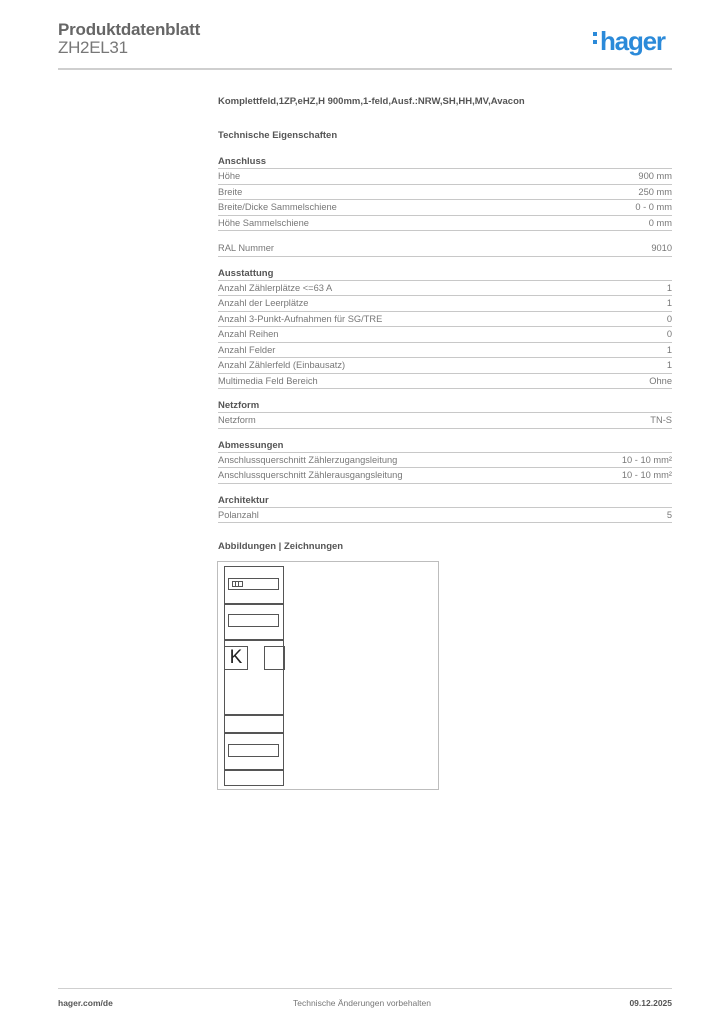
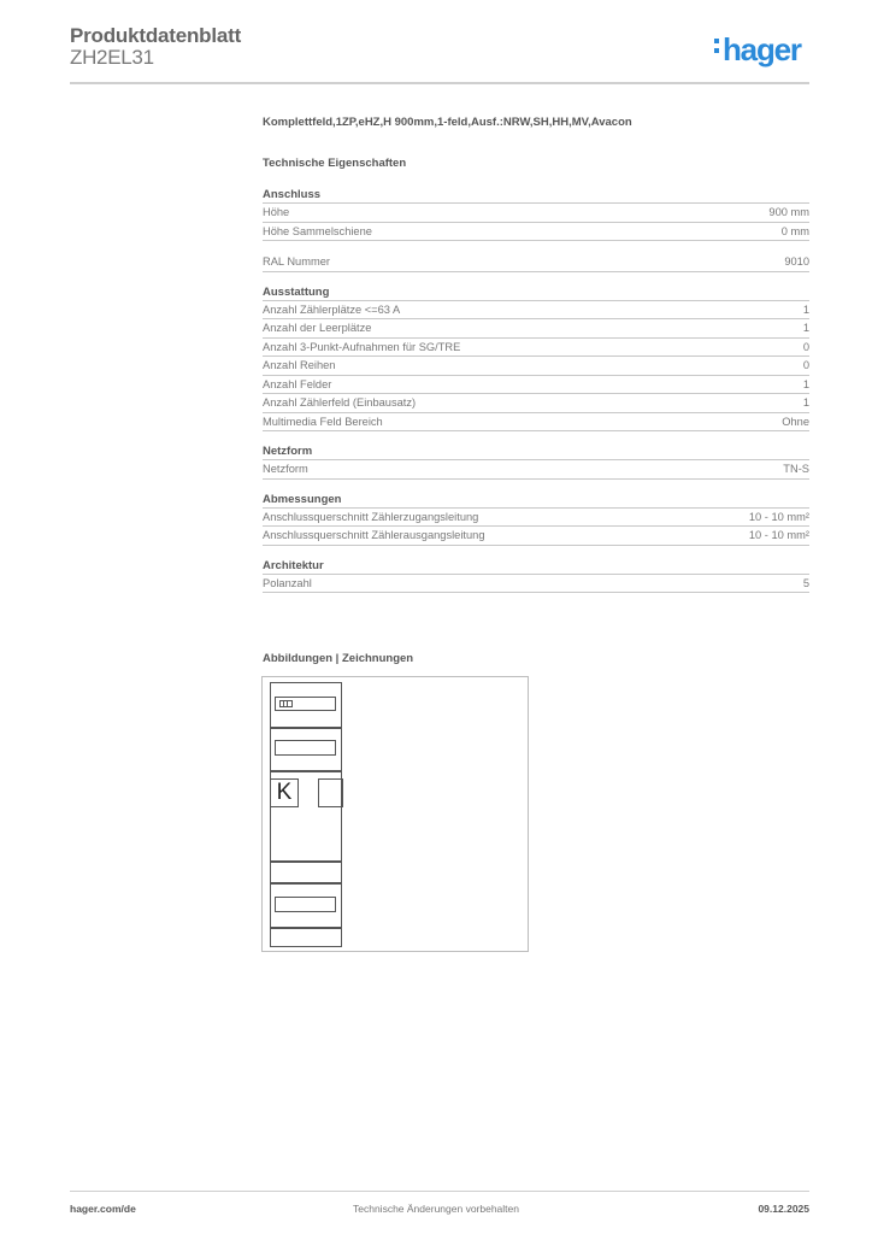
  Produktdatenblatt
  ZH2EL31
  hager
  Komplettfeld,1ZP,eHZ,H 900mm,1-feld,Ausf.:NRW,SH,HH,MV,Avacon
  Technische Eigenschaften
  Anschluss
  Höhe
  900 mm
- Breite
- 250 mm
- Breite/Dicke Sammelschiene
- 0 - 0 mm
  Höhe Sammelschiene
  0 mm
  RAL Nummer
  9010
  Ausstattung
  Anzahl Zählerplätze <=63 A
  1
  Anzahl der Leerplätze
  1
  Anzahl 3-Punkt-Aufnahmen für SG/TRE
  0
  Anzahl Reihen
  0
  Anzahl Felder
  1
  Anzahl Zählerfeld (Einbausatz)
  1
  Multimedia Feld Bereich
  Ohne
  Netzform
  Netzform
  TN-S
  Abmessungen
  Anschlussquerschnitt Zählerzugangsleitung
  10 - 10 mm²
  Anschlussquerschnitt Zählerausgangsleitung
  10 - 10 mm²
  Architektur
  Polanzahl
  5
  Abbildungen | Zeichnungen
  K
  hager.com/de
  Technische Änderungen vorbehalten
  09.12.2025
